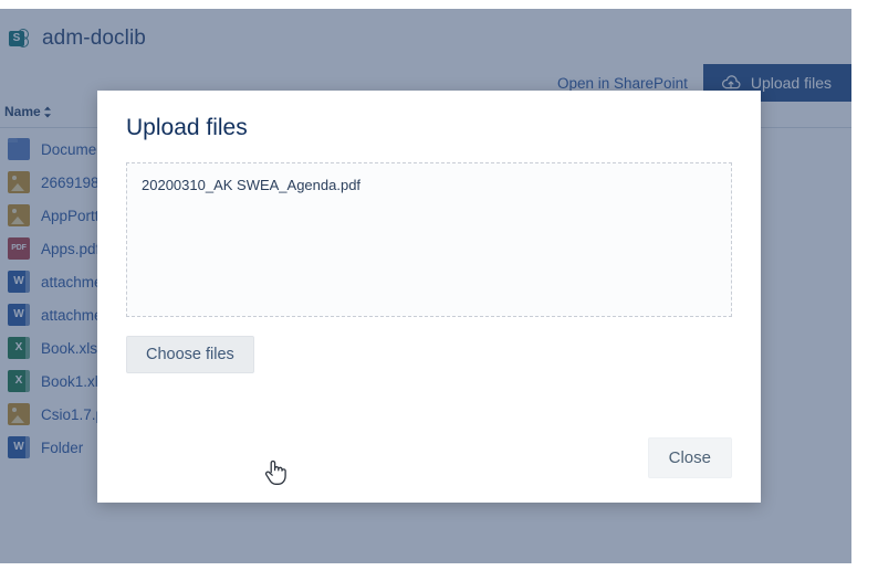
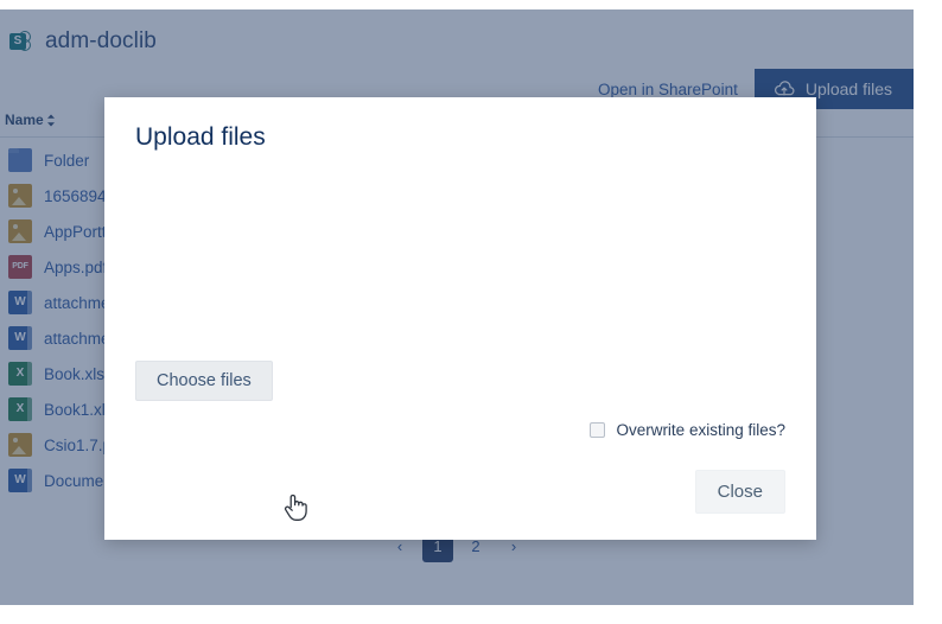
  S
  adm-doclib
  Open in SharePoint
  Upload files
  Name
- Docume
+ Folder
- 2669198
+ 1656894
  AppPort
  Apps.pd
  W
  attachm
  W
  attachm
  X
  Book.xls
  X
  Book1.x
  Csio1.7.
  W
- Folder
+ Docume
+ ‹
+ 1
+ 2
+ ›
  Upload files
- 20200310_AK SWEA_Agenda.pdf
  Choose files
+ Overwrite existing files?
  Close
